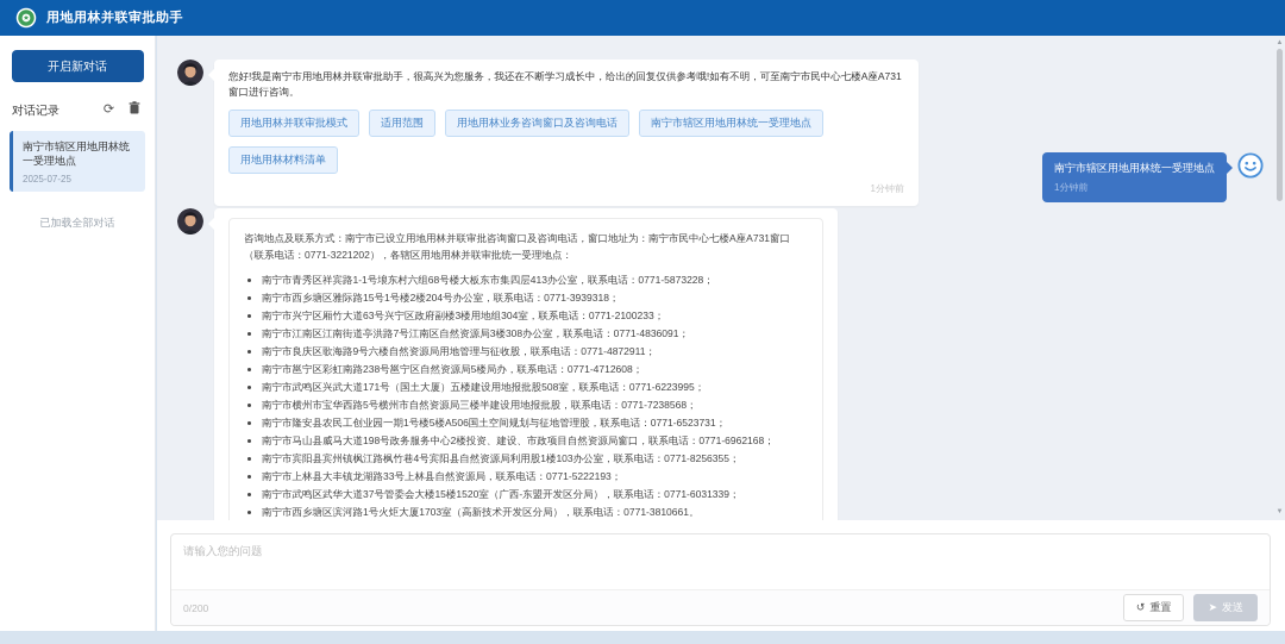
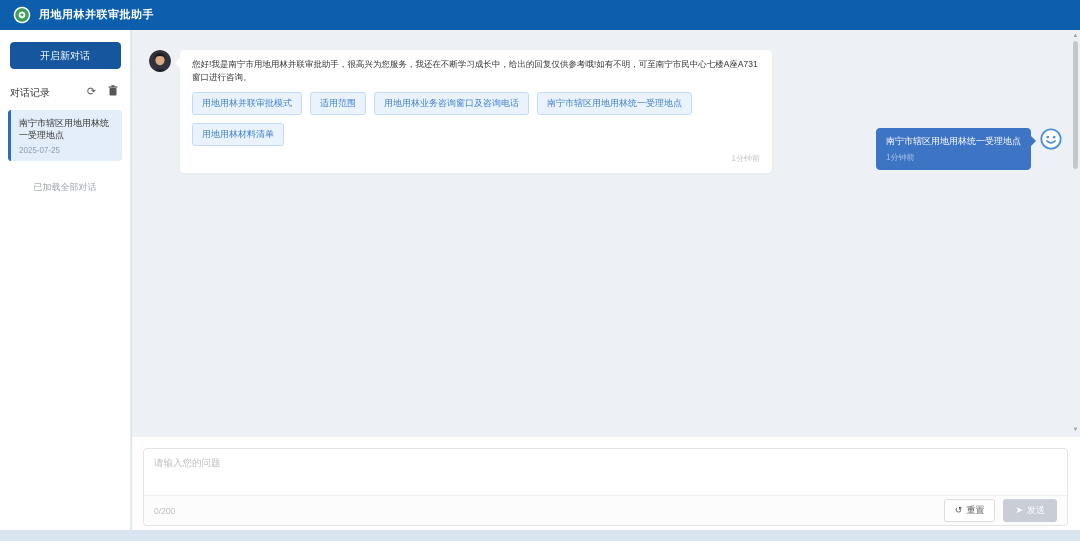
  用地用林并联审批助手
  开启新对话
  对话记录
  ⟳
  南宁市辖区用地用林统一受理地点
  2025-07-25
  已加载全部对话
  您好!我是南宁市用地用林并联审批助手，很高兴为您服务，我还在不断学习成长中，给出的回复仅供参考哦!如有不明，可至南宁市民中心七楼A座A731窗口进行咨询。
  用地用林并联审批模式
  适用范围
  用地用林业务咨询窗口及咨询电话
  南宁市辖区用地用林统一受理地点
  用地用林材料清单
  1分钟前
  南宁市辖区用地用林统一受理地点
  1分钟前
- 咨询地点及联系方式：南宁市已设立用地用林并联审批咨询窗口及咨询电话，窗口地址为：南宁市民中心七楼A座A731窗口（联系电话：0771-3221202），各辖区用地用林并联审批统一受理地点：
- 南宁市青秀区祥宾路1-1号埌东村六组68号楼大板东市集四层413办公室，联系电话：0771-5873228；
- 南宁市西乡塘区雅际路15号1号楼2楼204号办公室，联系电话：0771-3939318；
- 南宁市兴宁区厢竹大道63号兴宁区政府副楼3楼用地组304室，联系电话：0771-2100233；
- 南宁市江南区江南街道亭洪路7号江南区自然资源局3楼308办公室，联系电话：0771-4836091；
- 南宁市良庆区歌海路9号六楼自然资源局用地管理与征收股，联系电话：0771-4872911；
- 南宁市邕宁区彩虹南路238号邕宁区自然资源局5楼局办，联系电话：0771-4712608；
- 南宁市武鸣区兴武大道171号（国土大厦）五楼建设用地报批股508室，联系电话：0771-6223995；
- 南宁市横州市宝华西路5号横州市自然资源局三楼半建设用地报批股，联系电话：0771-7238568；
- 南宁市隆安县农民工创业园一期1号楼5楼A506国土空间规划与征地管理股，联系电话：0771-6523731；
- 南宁市马山县威马大道198号政务服务中心2楼投资、建设、市政项目自然资源局窗口，联系电话：0771-6962168；
- 南宁市宾阳县宾州镇枫江路枫竹巷4号宾阳县自然资源局利用股1楼103办公室，联系电话：0771-8256355；
- 南宁市上林县大丰镇龙湖路33号上林县自然资源局，联系电话：0771-5222193；
- 南宁市武鸣区武华大道37号管委会大楼15楼1520室（广西-东盟开发区分局），联系电话：0771-6031339；
- 南宁市西乡塘区滨河路1号火炬大厦1703室（高新技术开发区分局），联系电话：0771-3810661。
  请输入您的问题
  0/200
  ↺
  重置
  ➤
  发送
